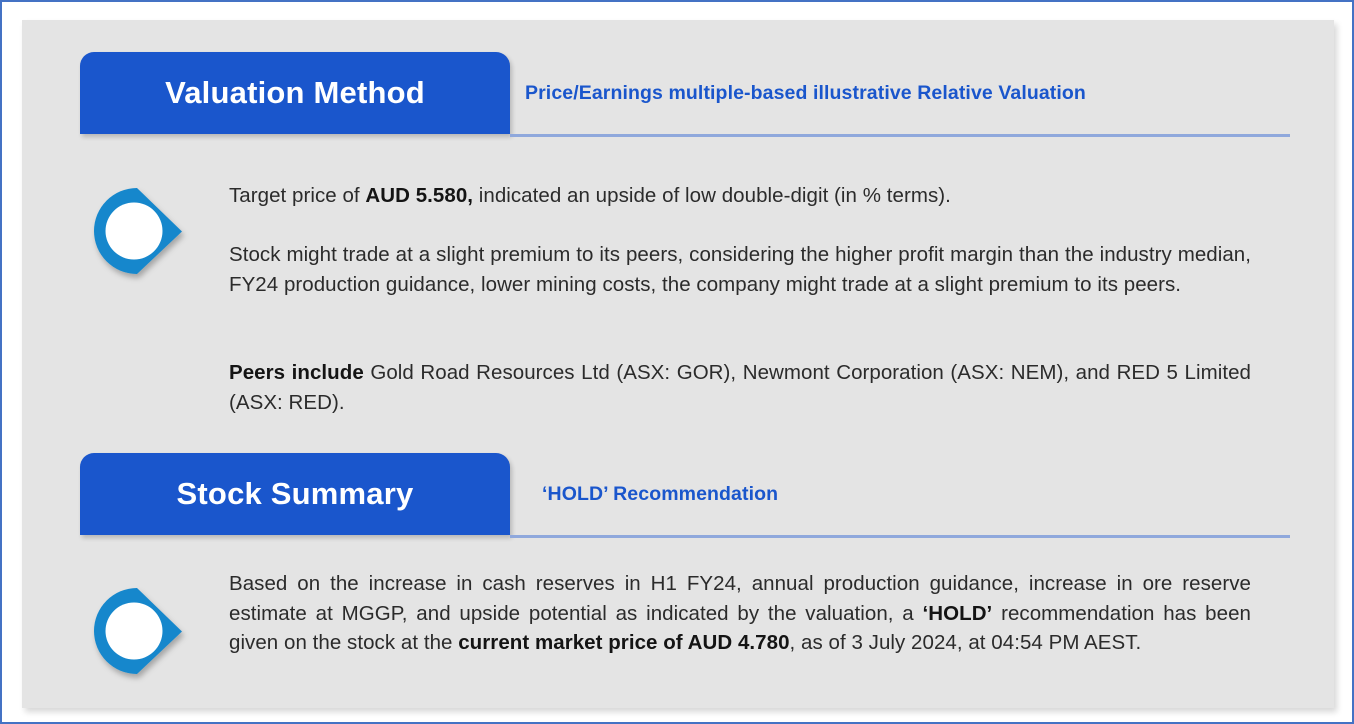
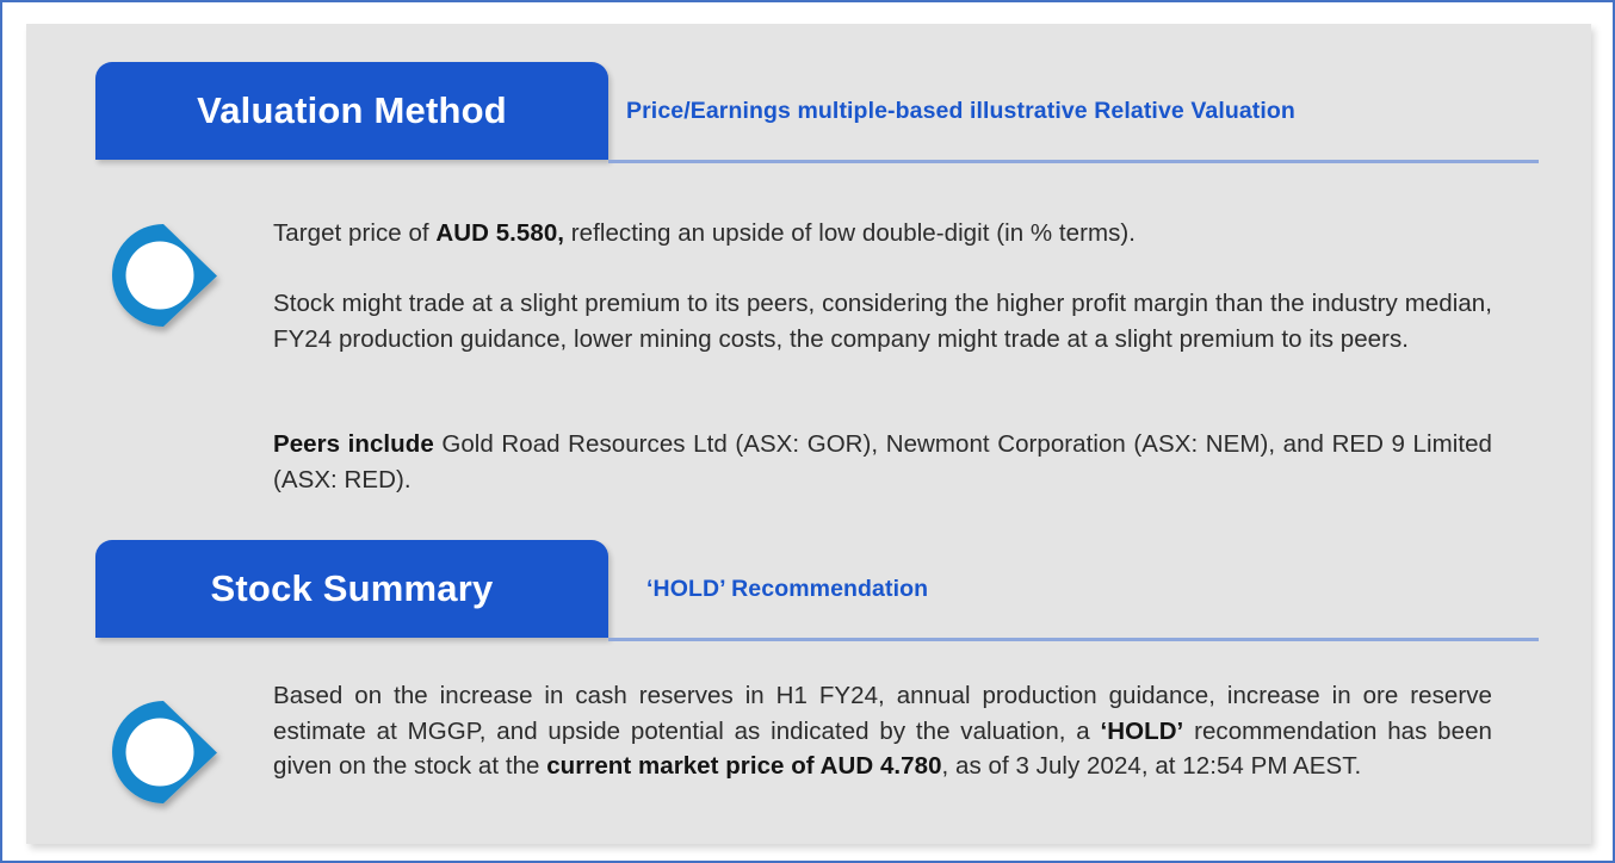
  Valuation Method
  Price/Earnings multiple-based illustrative Relative Valuation
- Target price of AUD 5.580, indicated an upside of low double-digit (in % terms).
+ Target price of AUD 5.580, reflecting an upside of low double-digit (in % terms).
  Stock might trade at a slight premium to its peers, considering the higher profit margin than the industry median, FY24 production guidance, lower mining costs, the company might trade at a slight premium to its peers.
- Peers include Gold Road Resources Ltd (ASX: GOR), Newmont Corporation (ASX: NEM), and RED 5 Limited (ASX: RED).
+ Peers include Gold Road Resources Ltd (ASX: GOR), Newmont Corporation (ASX: NEM), and RED 9 Limited (ASX: RED).
  Stock Summary
  ‘HOLD’ Recommendation
- Based on the increase in cash reserves in H1 FY24, annual production guidance, increase in ore reserve estimate at MGGP, and upside potential as indicated by the valuation, a ‘HOLD’ recommendation has been given on the stock at the current market price of AUD 4.780, as of 3 July 2024, at 04:54 PM AEST.
+ Based on the increase in cash reserves in H1 FY24, annual production guidance, increase in ore reserve estimate at MGGP, and upside potential as indicated by the valuation, a ‘HOLD’ recommendation has been given on the stock at the current market price of AUD 4.780, as of 3 July 2024, at 12:54 PM AEST.
